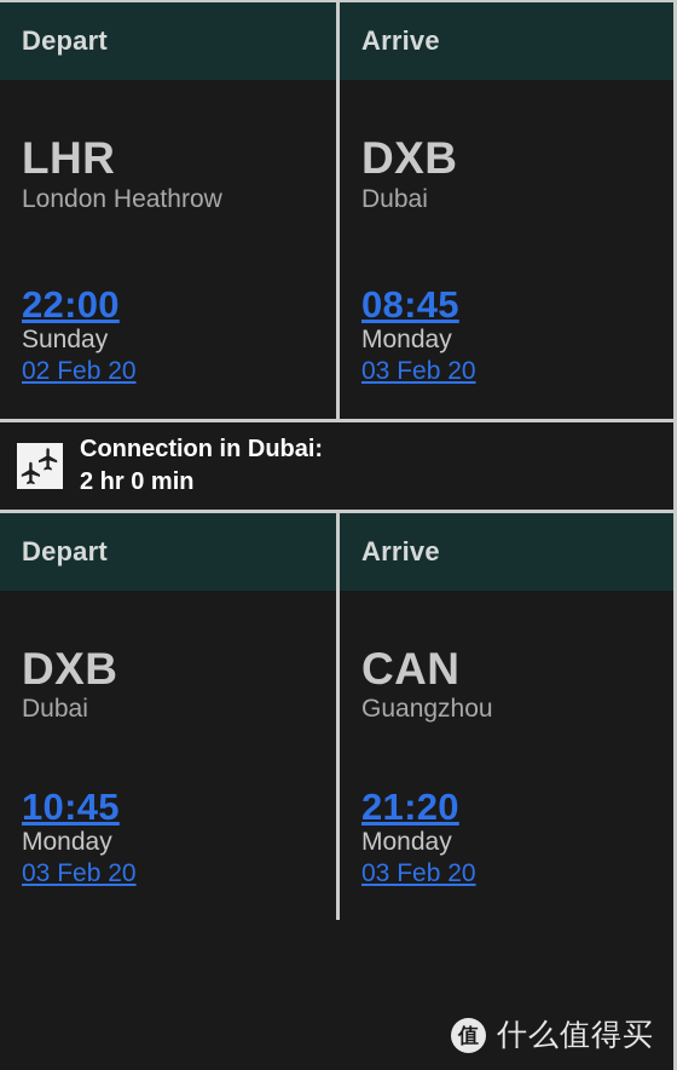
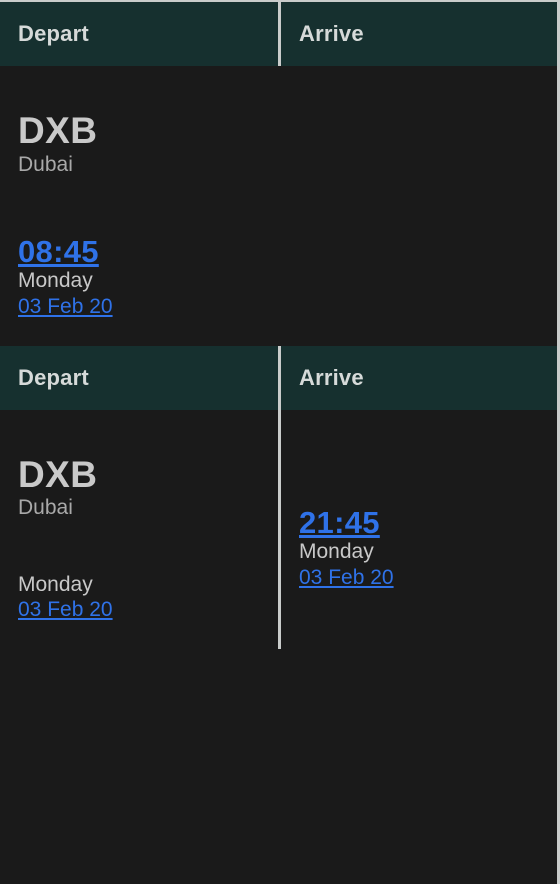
  Depart
  Arrive
- LHR
- London Heathrow
- 22:00
- Sunday
- 02 Feb 20
  DXB
  Dubai
  08:45
  Monday
  03 Feb 20
- Connection in Dubai:
- 2 hr 0 min
  Depart
  Arrive
  DXB
  Dubai
- 10:45
  Monday
  03 Feb 20
- CAN
- Guangzhou
- 21:20
+ 21:45
  Monday
  03 Feb 20
- 值
- 什么值得买
